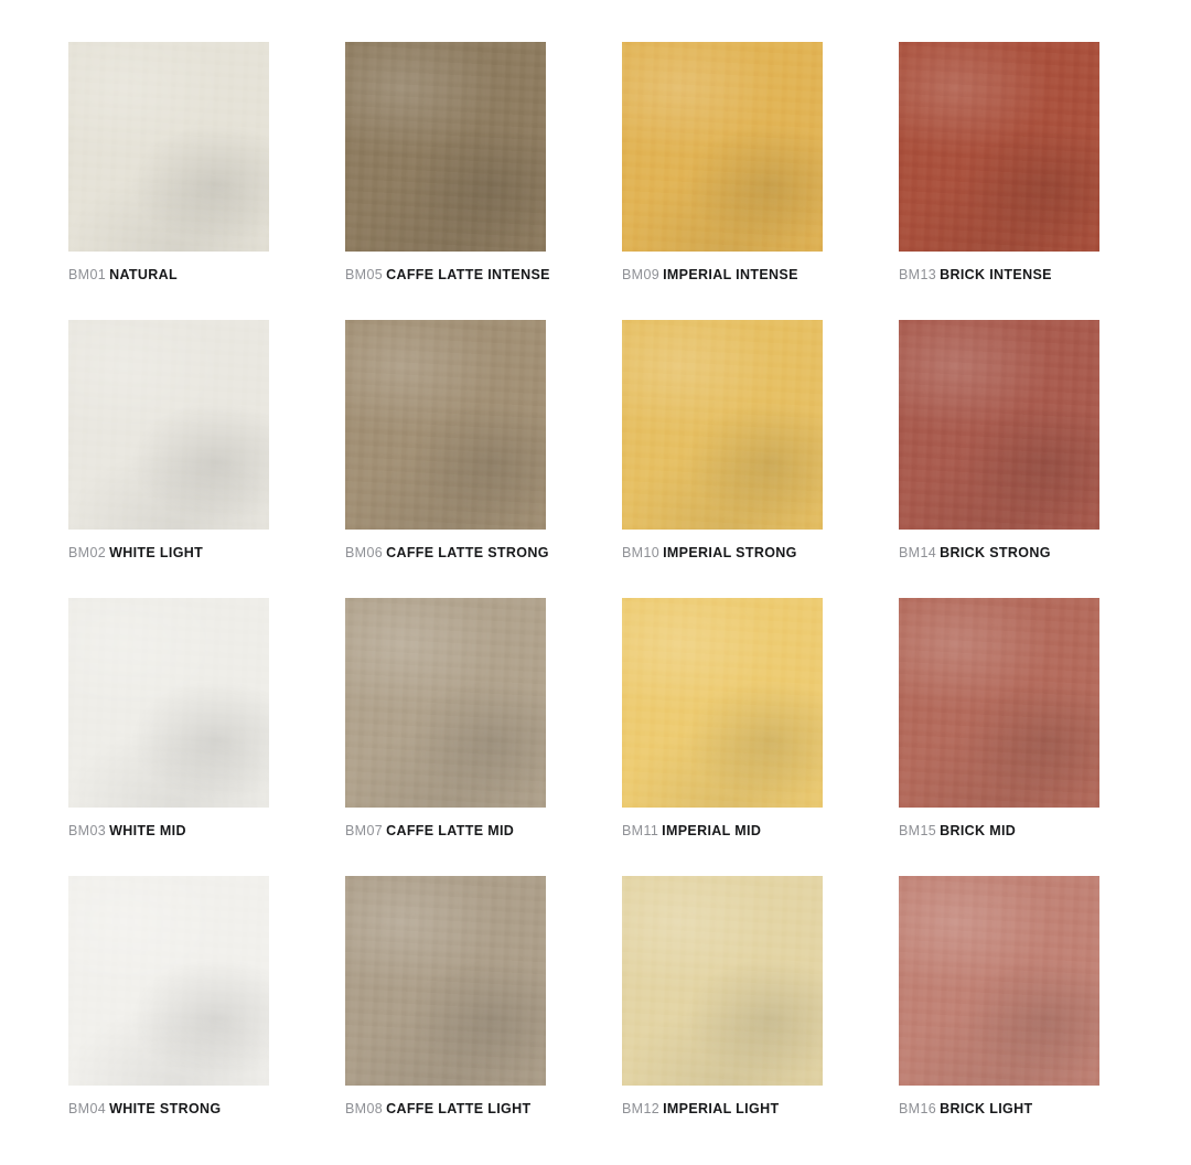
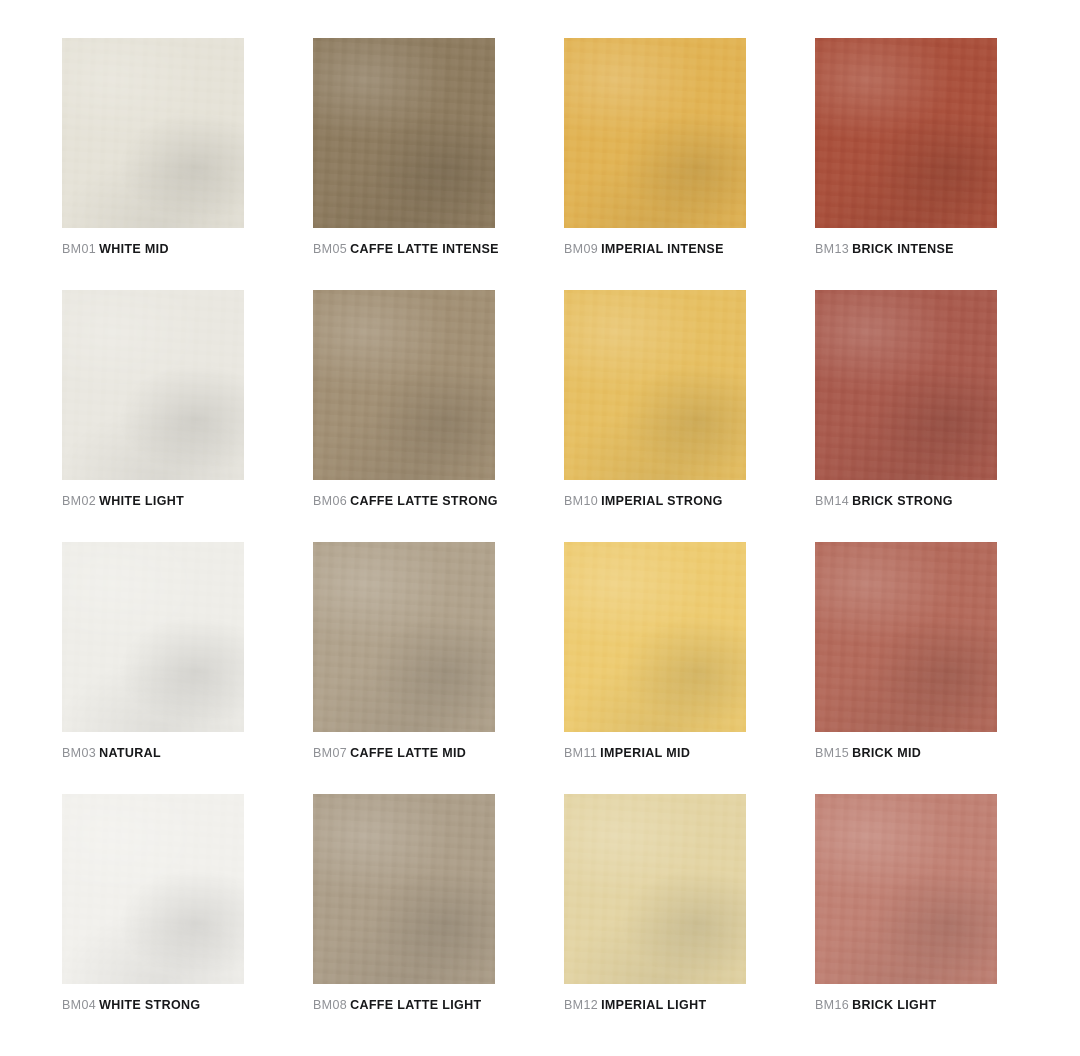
- BM01 NATURAL
+ BM01 WHITE MID
  BM05 CAFFE LATTE INTENSE
  BM09 IMPERIAL INTENSE
  BM13 BRICK INTENSE
  BM02 WHITE LIGHT
  BM06 CAFFE LATTE STRONG
  BM10 IMPERIAL STRONG
  BM14 BRICK STRONG
- BM03 WHITE MID
+ BM03 NATURAL
  BM07 CAFFE LATTE MID
  BM11 IMPERIAL MID
  BM15 BRICK MID
  BM04 WHITE STRONG
  BM08 CAFFE LATTE LIGHT
  BM12 IMPERIAL LIGHT
  BM16 BRICK LIGHT
